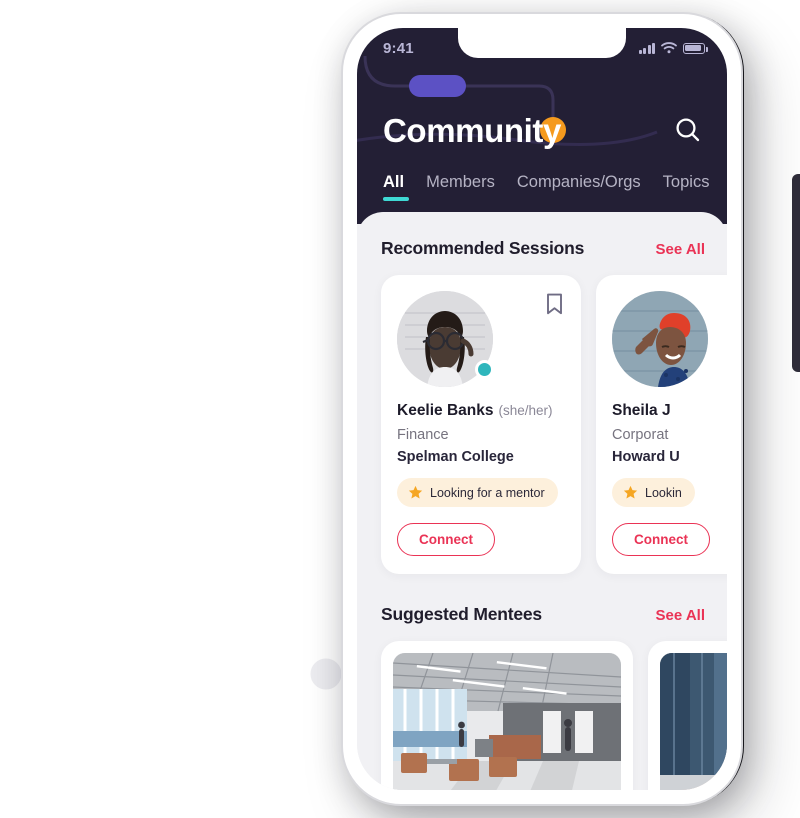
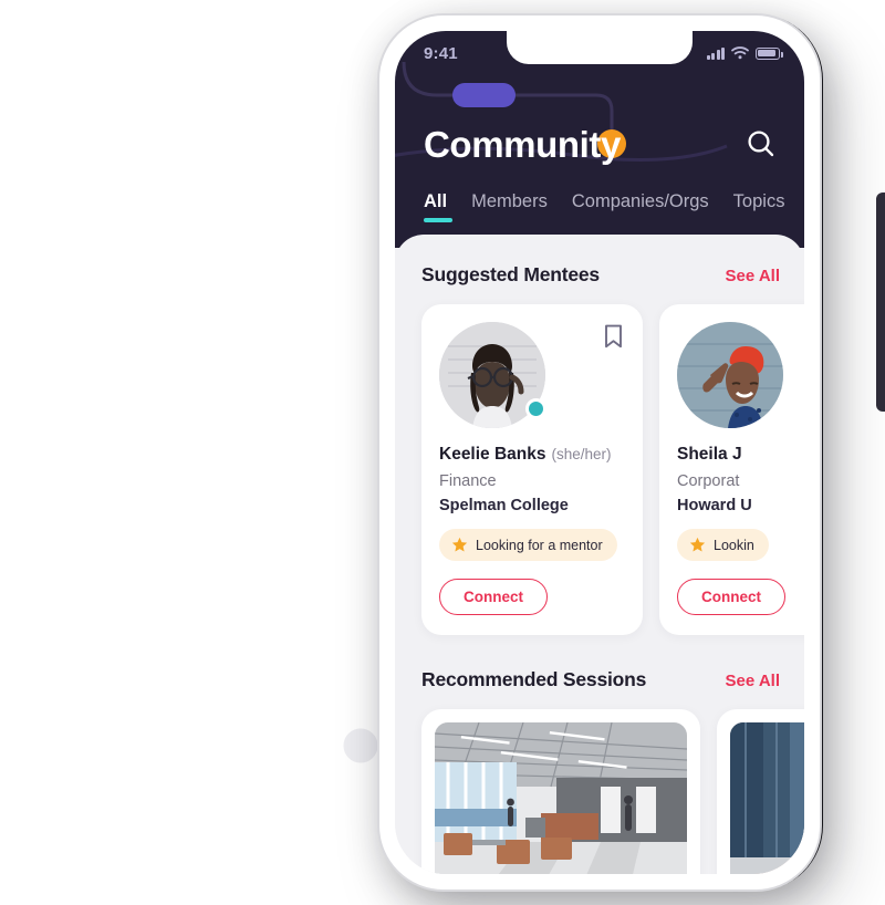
  9:41
  Community
  All
  Members
  Companies/Orgs
  Topics
- Recommended Sessions
+ Suggested Mentees
  See All
  Keelie Banks (she/her)
  Finance
  Spelman College
  Looking for a mentor
  Connect
  Sheila J
  Corporat
  Howard U
  Lookin
  Connect
- Suggested Mentees
+ Recommended Sessions
  See All
